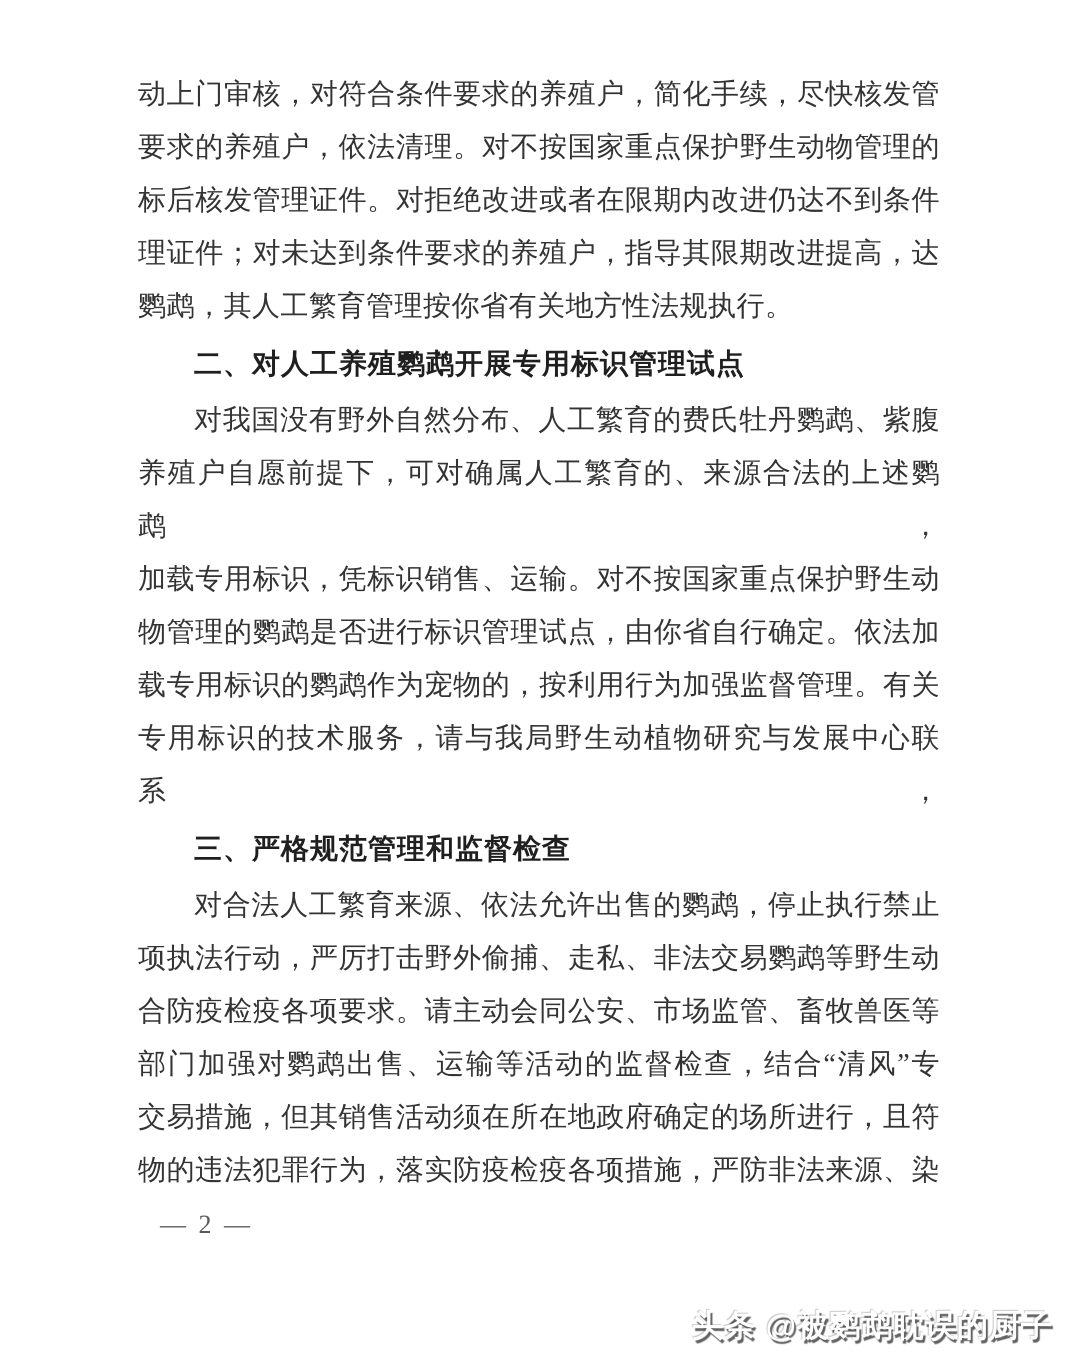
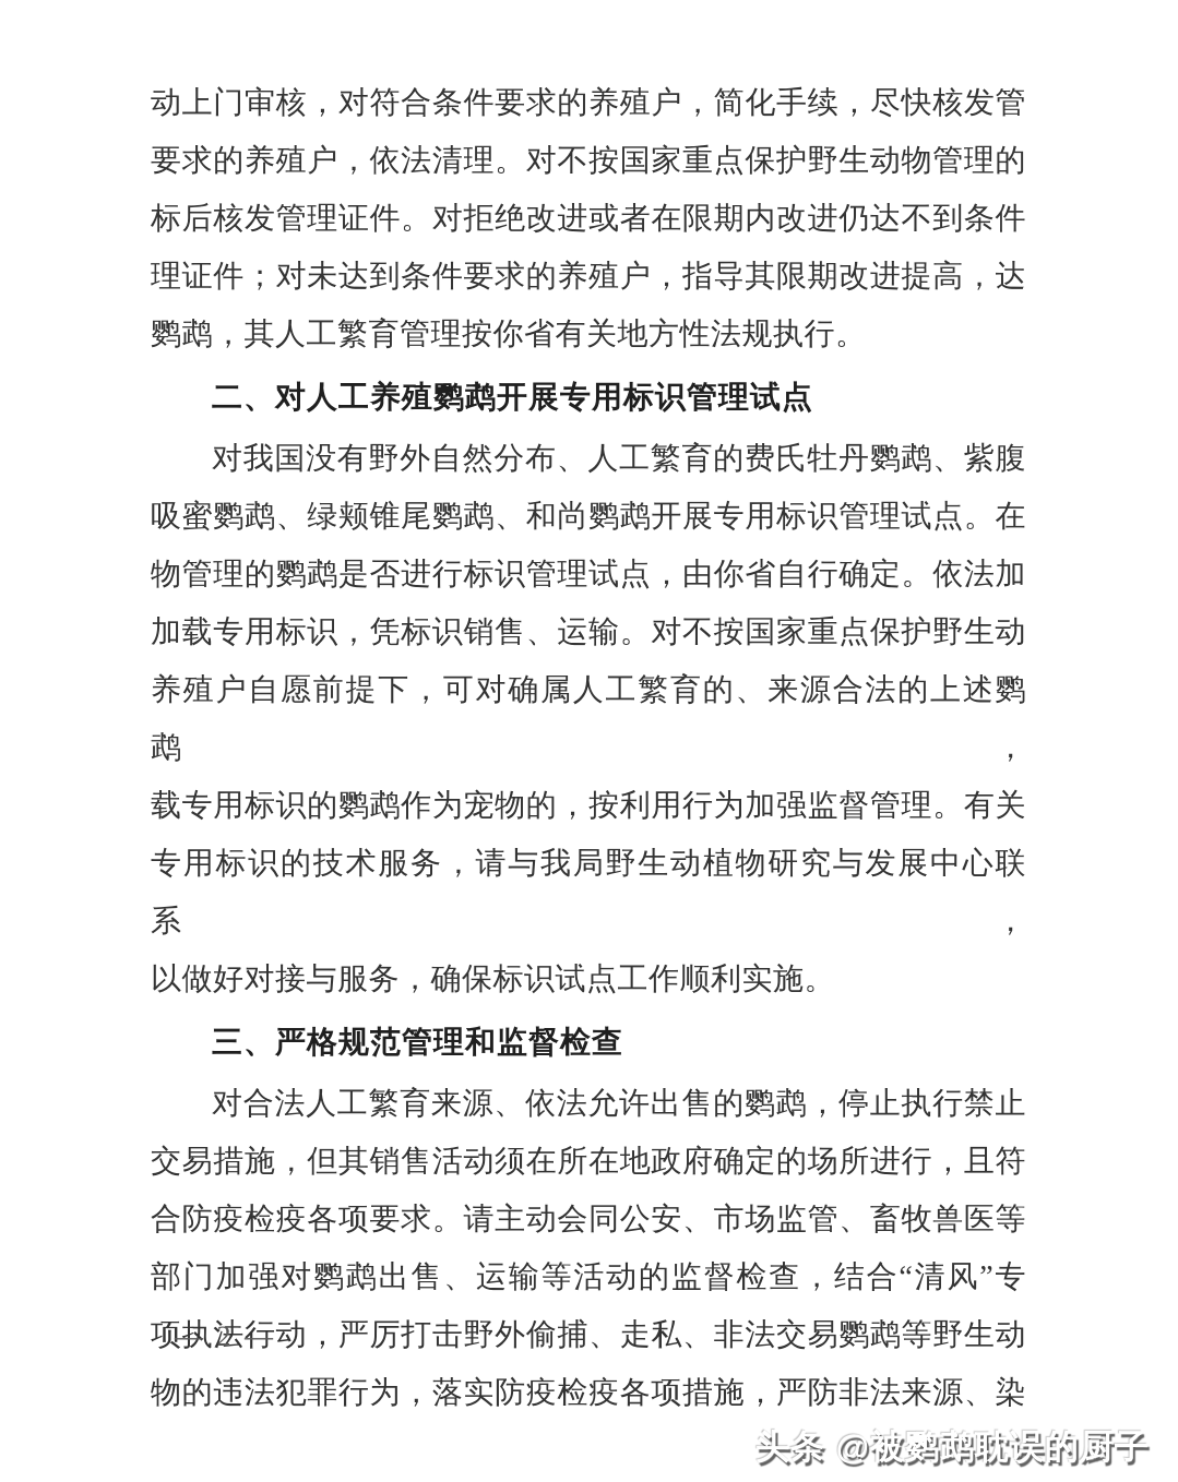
  动上门审核，对符合条件要求的养殖户，简化手续，尽快核发管
  要求的养殖户，依法清理。对不按国家重点保护野生动物管理的
  标后核发管理证件。对拒绝改进或者在限期内改进仍达不到条件
  理证件；对未达到条件要求的养殖户，指导其限期改进提高，达
  鹦鹉，其人工繁育管理按你省有关地方性法规执行。
  二、对人工养殖鹦鹉开展专用标识管理试点
  对我国没有野外自然分布、人工繁育的费氏牡丹鹦鹉、紫腹
+ 吸蜜鹦鹉、绿颊锥尾鹦鹉、和尚鹦鹉开展专用标识管理试点。在
- 养殖户自愿前提下，可对确属人工繁育的、来源合法的上述鹦鹉，
+ 物管理的鹦鹉是否进行标识管理试点，由你省自行确定。依法加
  加载专用标识，凭标识销售、运输。对不按国家重点保护野生动
- 物管理的鹦鹉是否进行标识管理试点，由你省自行确定。依法加
+ 养殖户自愿前提下，可对确属人工繁育的、来源合法的上述鹦鹉，
  载专用标识的鹦鹉作为宠物的，按利用行为加强监督管理。有关
  专用标识的技术服务，请与我局野生动植物研究与发展中心联系，
+ 以做好对接与服务，确保标识试点工作顺利实施。
  三、严格规范管理和监督检查
  对合法人工繁育来源、依法允许出售的鹦鹉，停止执行禁止
- 项执法行动，严厉打击野外偷捕、走私、非法交易鹦鹉等野生动
+ 交易措施，但其销售活动须在所在地政府确定的场所进行，且符
  合防疫检疫各项要求。请主动会同公安、市场监管、畜牧兽医等
  部门加强对鹦鹉出售、运输等活动的监督检查，结合“清风”专
- 交易措施，但其销售活动须在所在地政府确定的场所进行，且符
+ 项执法行动，严厉打击野外偷捕、走私、非法交易鹦鹉等野生动
  物的违法犯罪行为，落实防疫检疫各项措施，严防非法来源、染
  — 2 —
  头条 @被鹦鹉耽误的厨子
